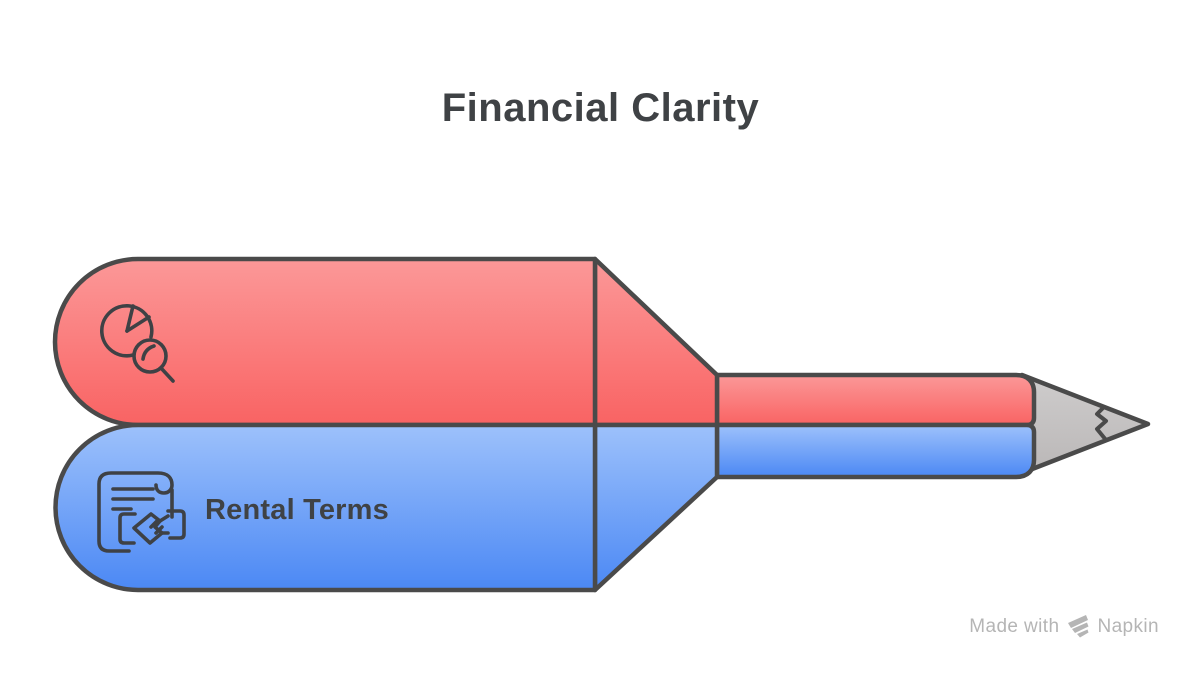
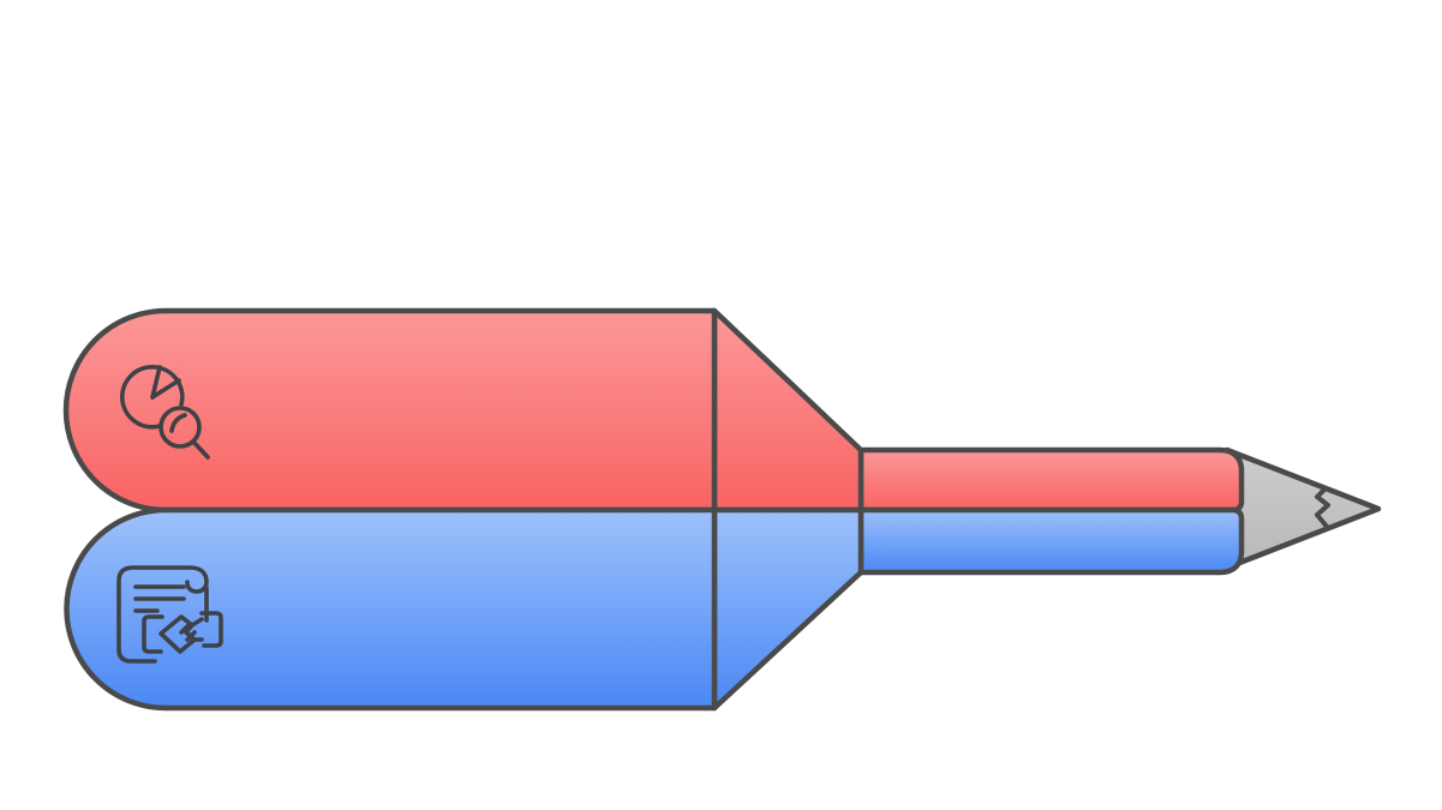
- Financial Clarity
- Rental Terms
- Made with
- Napkin
